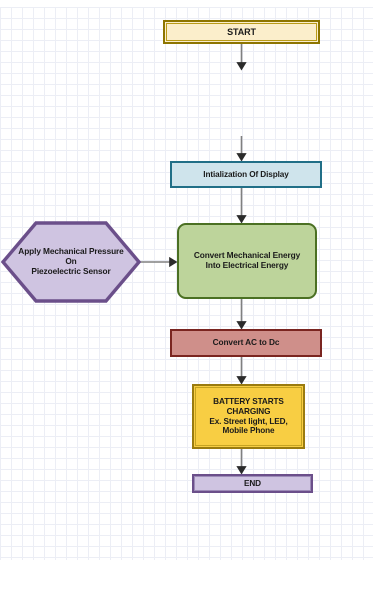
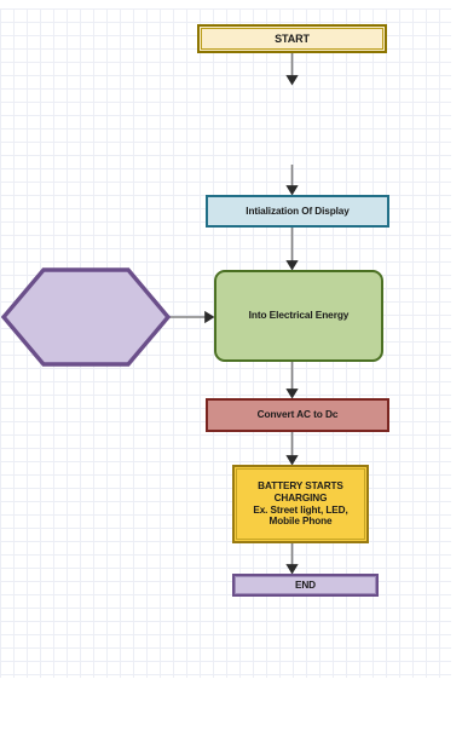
  START
  Intialization Of Display
- Apply Mechanical Pressure
- On
- Piezoelectric Sensor
- Convert Mechanical Energy
  Into Electrical Energy
  Convert AC to Dc
  BATTERY STARTS
  CHARGING
  Ex. Street light, LED,
  Mobile Phone
  END
